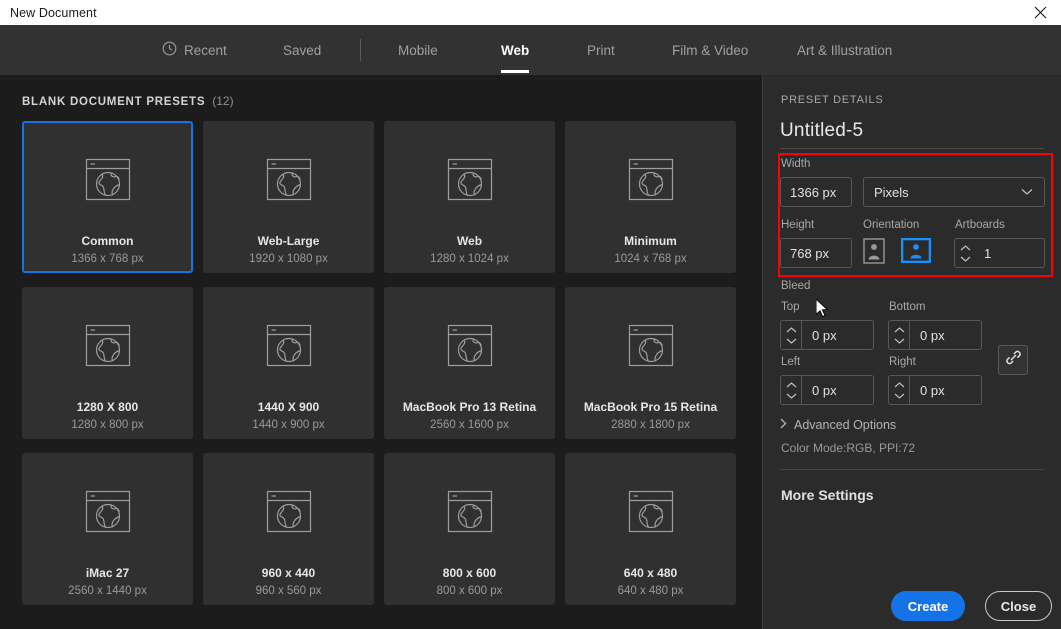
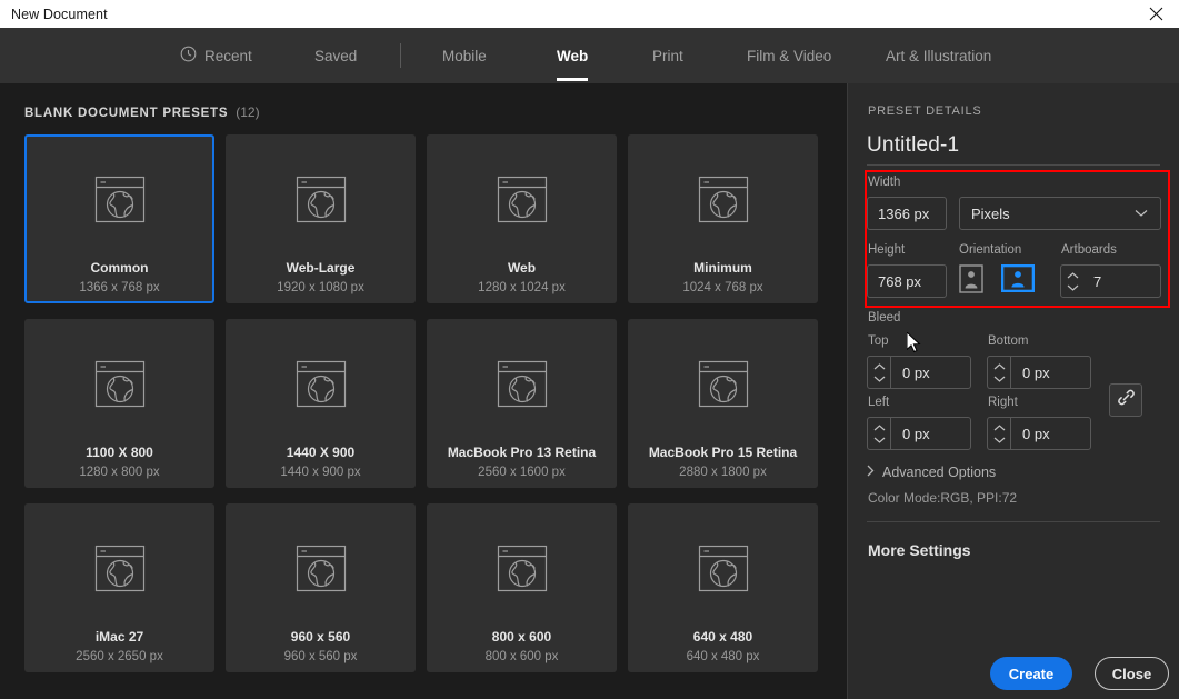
  New Document
  Recent
  Saved
  Mobile
  Web
  Print
  Film & Video
  Art & Illustration
  BLANK DOCUMENT PRESETS
  (12)
  Common
  1366 x 768 px
  Web-Large
  1920 x 1080 px
  Web
  1280 x 1024 px
  Minimum
  1024 x 768 px
- 1280 X 800
+ 1100 X 800
  1280 x 800 px
  1440 X 900
  1440 x 900 px
  MacBook Pro 13 Retina
  2560 x 1600 px
  MacBook Pro 15 Retina
  2880 x 1800 px
  iMac 27
- 2560 x 1440 px
+ 2560 x 2650 px
- 960 x 440
+ 960 x 560
  960 x 560 px
  800 x 600
  800 x 600 px
  640 x 480
  640 x 480 px
  PRESET DETAILS
- Untitled-5
+ Untitled-1
  Width
  1366 px
  Pixels
  Height
  768 px
  Orientation
  Artboards
- 1
+ 7
  Bleed
  Top
  0 px
  Bottom
  0 px
  Left
  0 px
  Right
  0 px
  Advanced Options
  Color Mode:RGB, PPI:72
  More Settings
  Create
  Close
